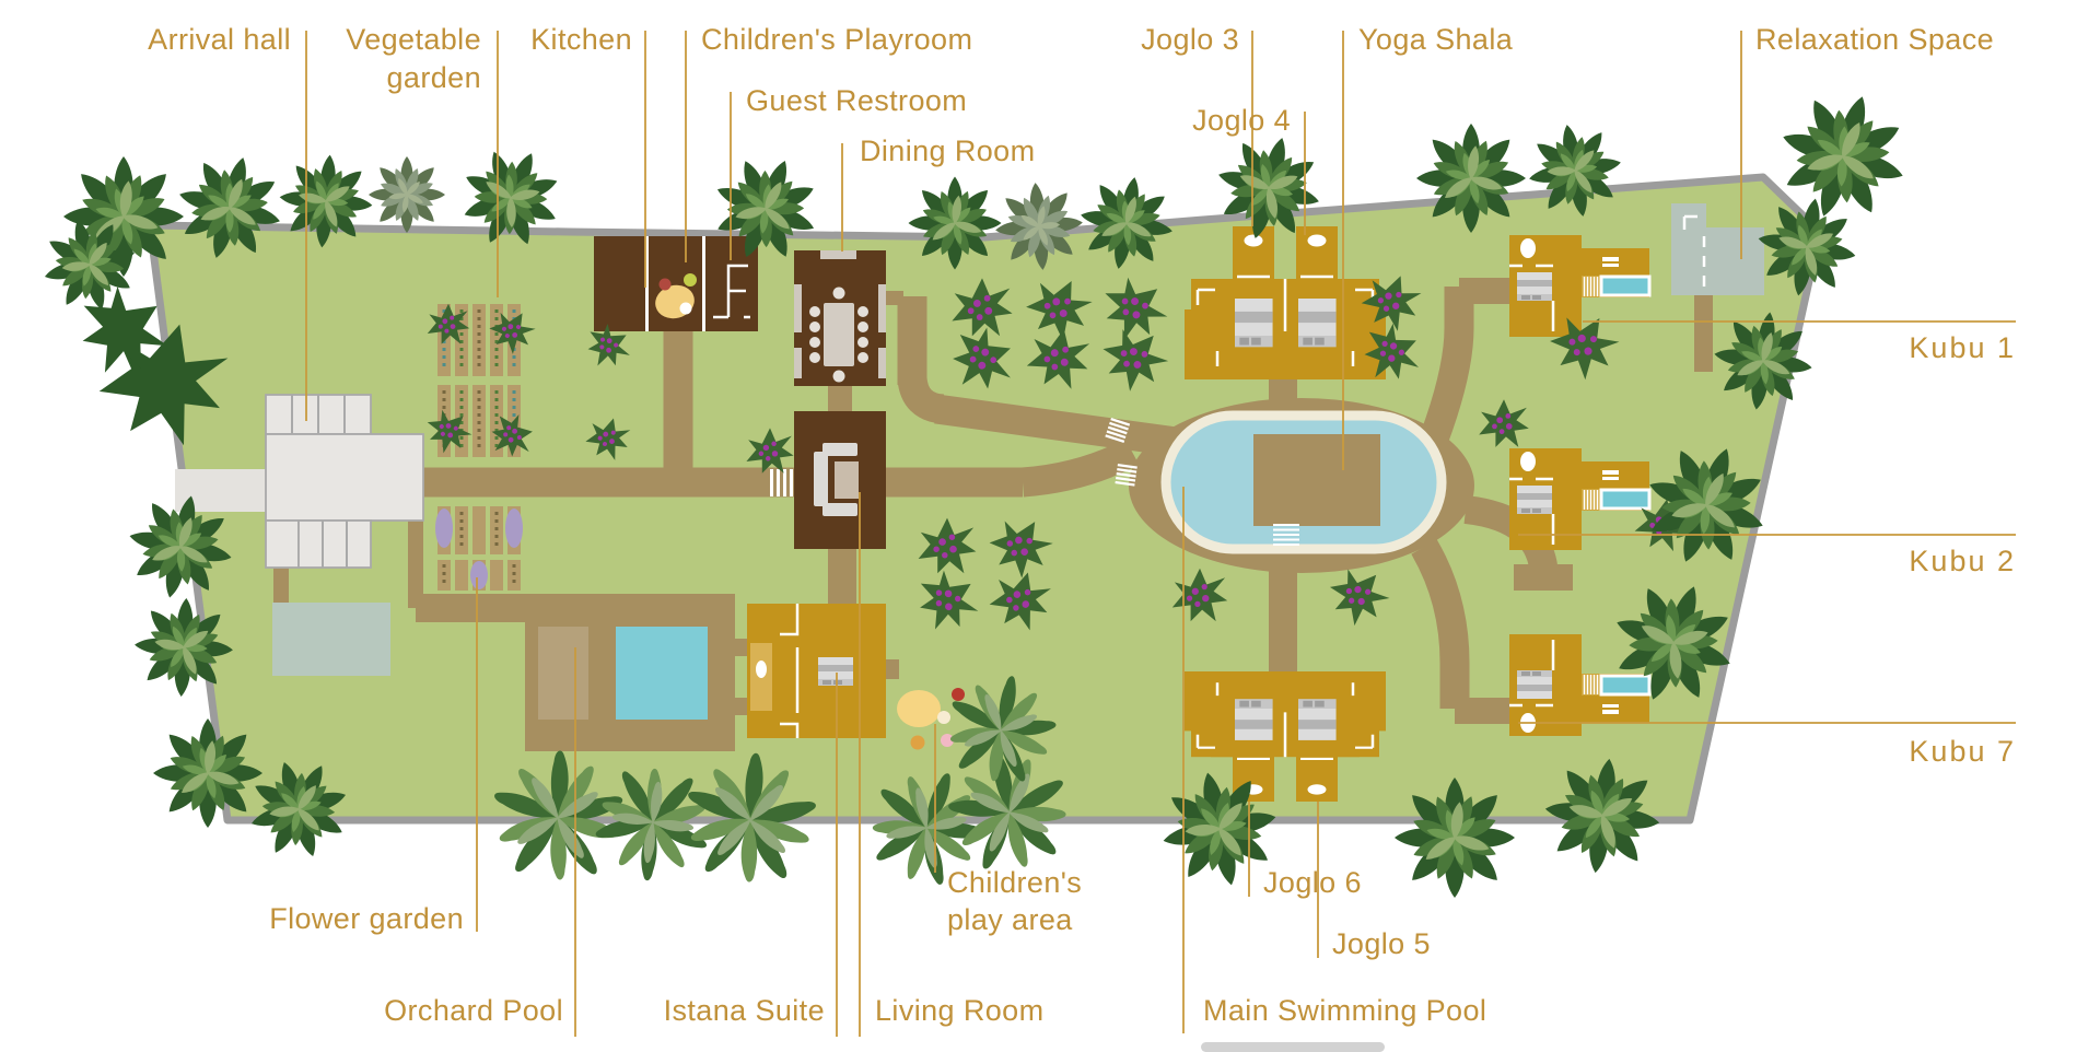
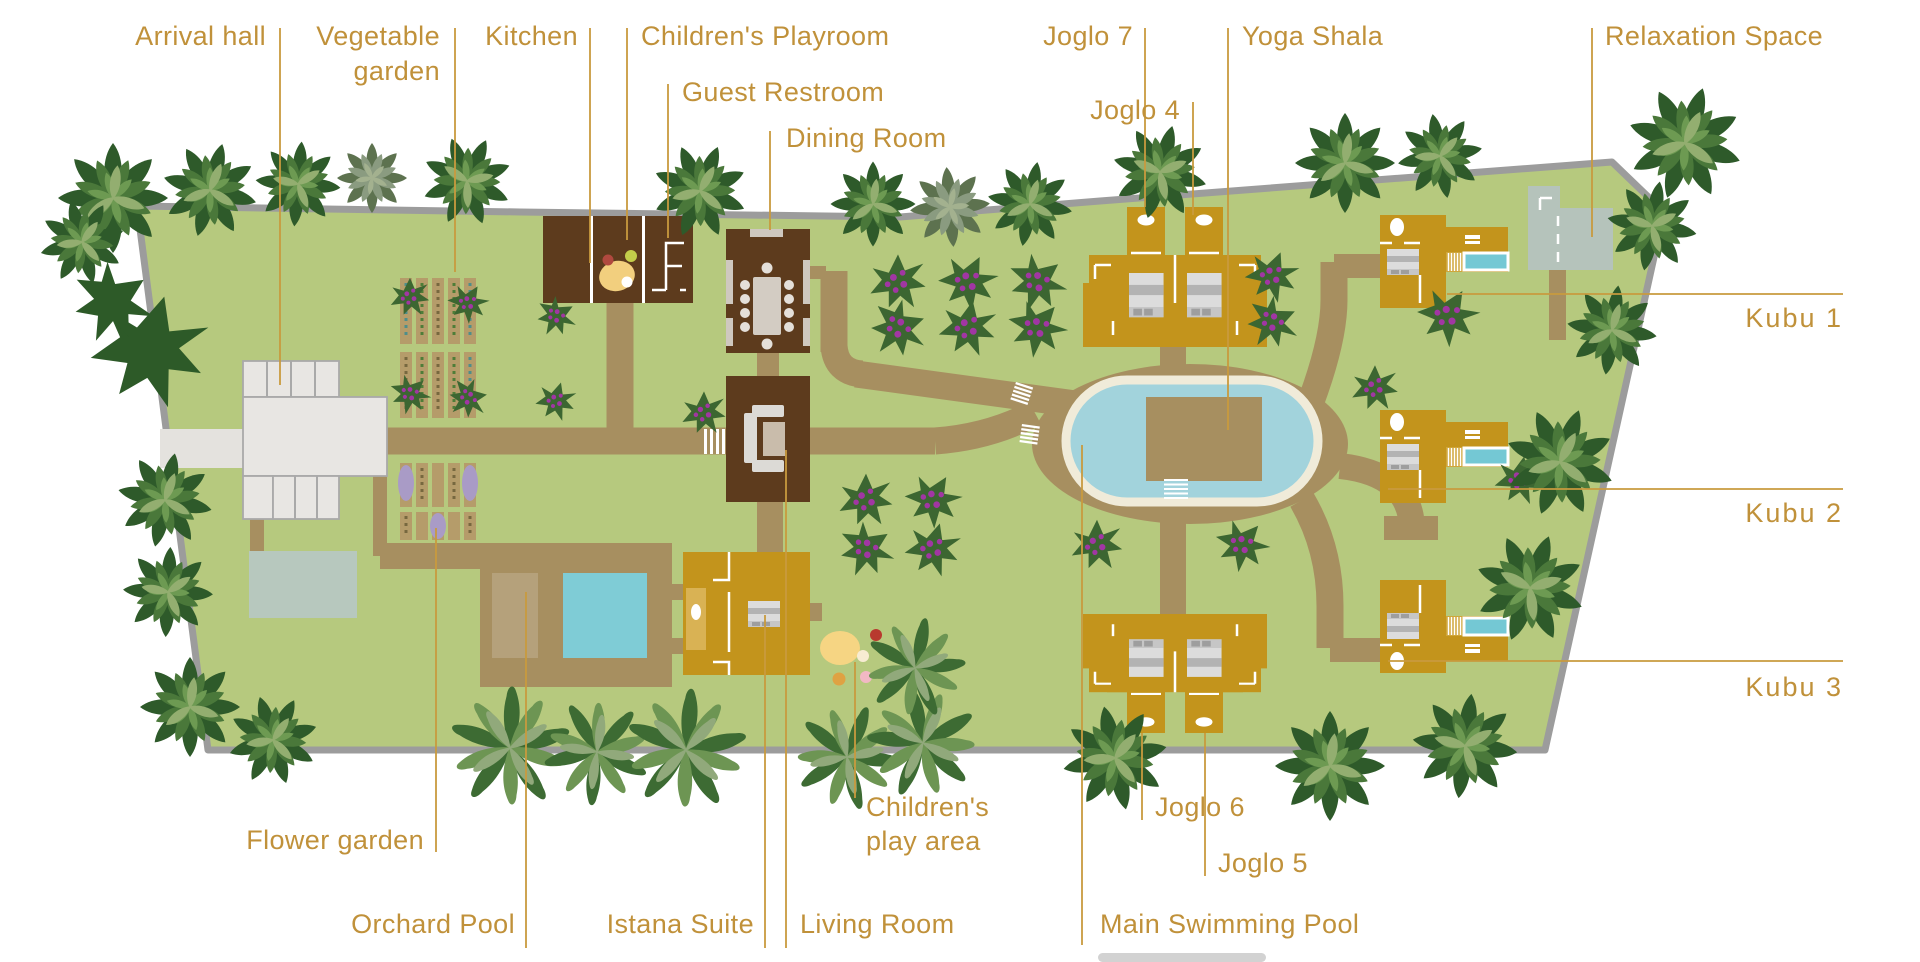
  Arrival hall
  Vegetable
  garden
  Kitchen
  Children's Playroom
  Guest Restroom
  Dining Room
- Joglo 3
+ Joglo 7
  Joglo 4
  Yoga Shala
  Relaxation Space
  Kubu 1
  Kubu 2
- Kubu 7
+ Kubu 3
  Flower garden
  Orchard Pool
  Istana Suite
  Living Room
  Children's
  play area
  Joglo 6
  Joglo 5
  Main Swimming Pool
